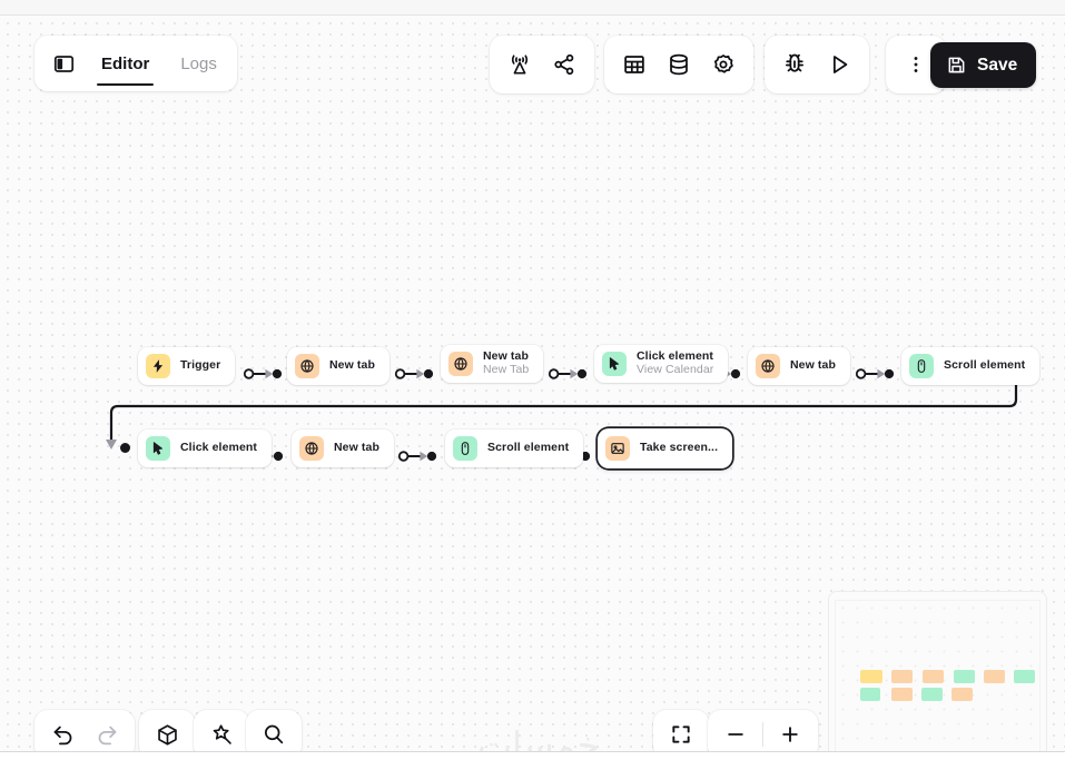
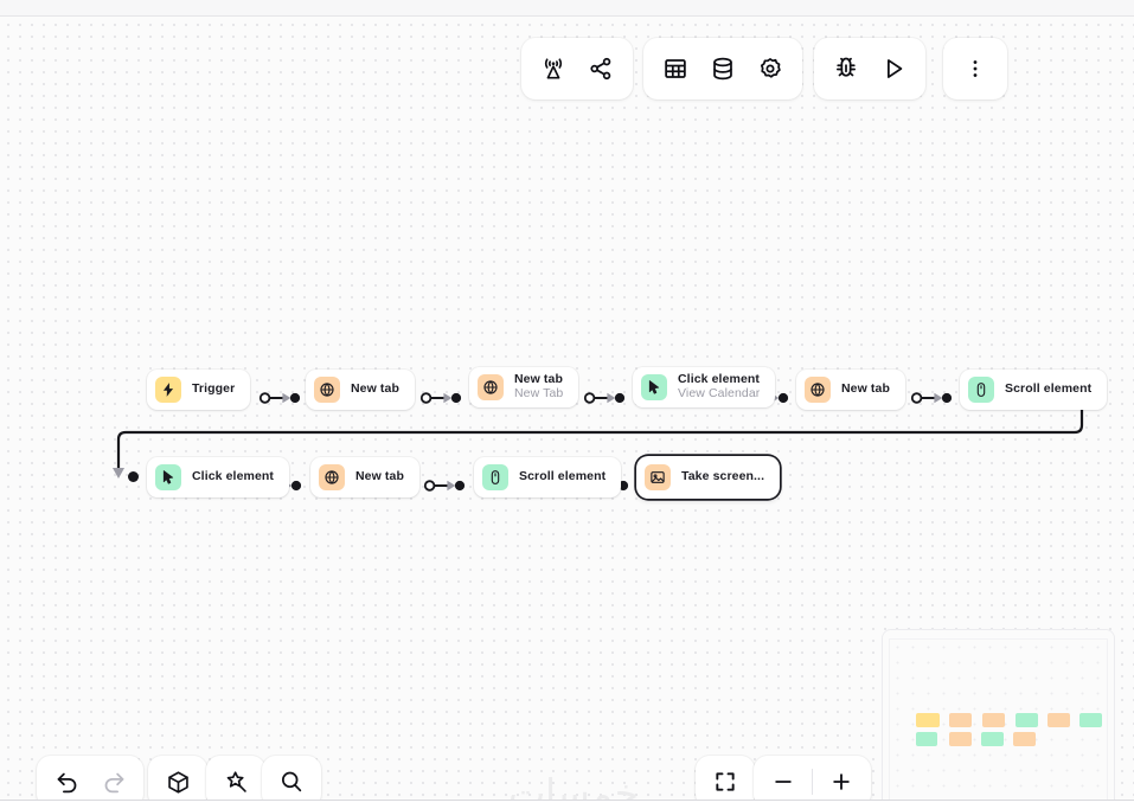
  خمسات
  Trigger
  New tab
  New tab
  New Tab
  Click element
  View Calendar
  New tab
  Scroll element
  Click element
  New tab
  Scroll element
  Take screen...
- Editor
- Logs
- Save
